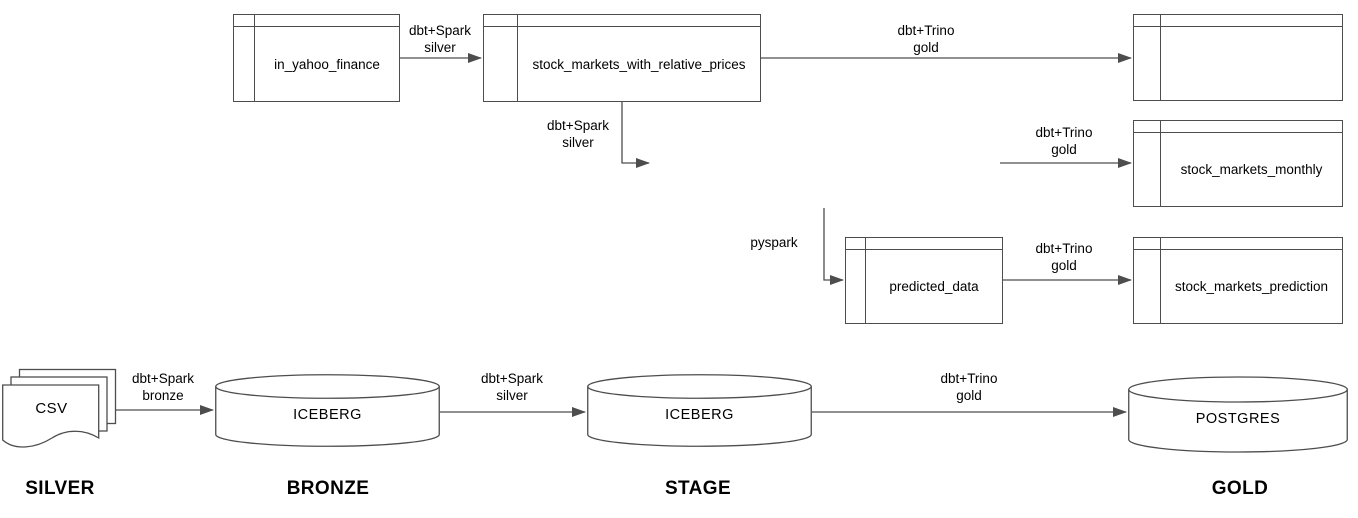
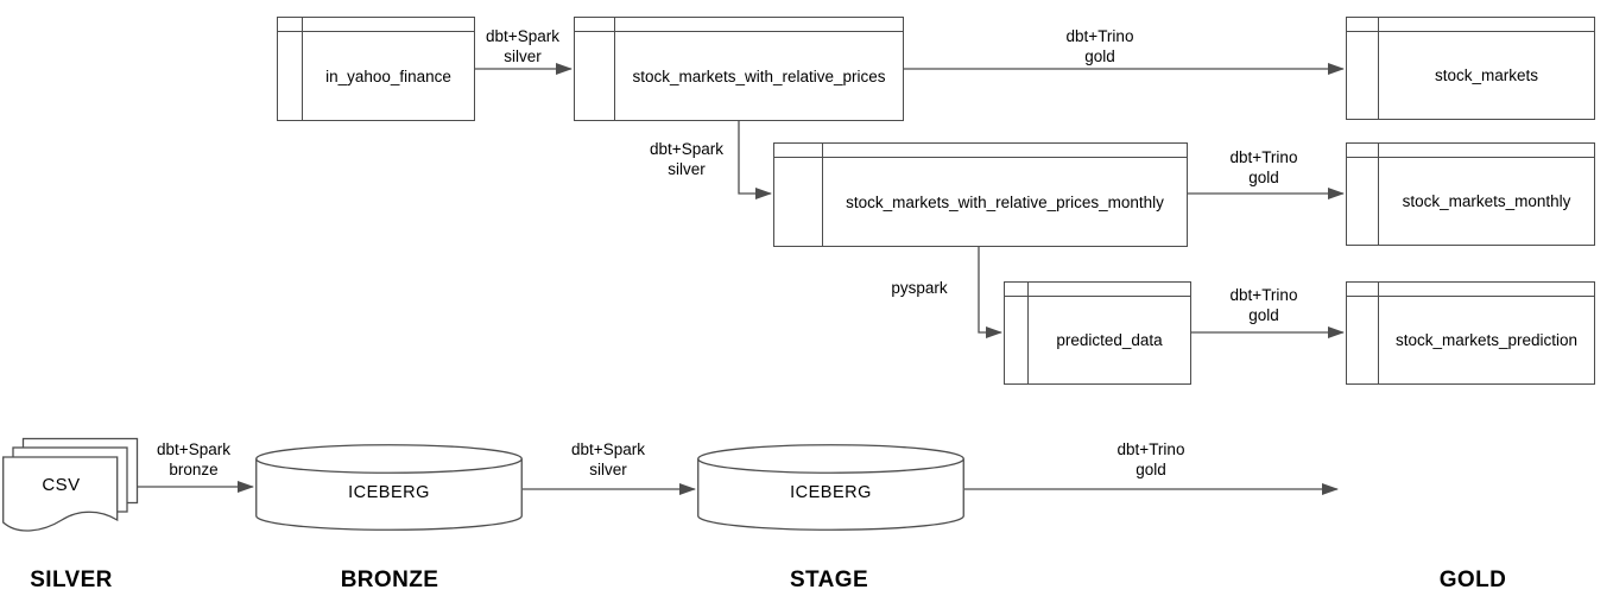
  in_yahoo_finance
  stock_markets_with_relative_prices
+ stock_markets
+ stock_markets_with_relative_prices_monthly
  stock_markets_monthly
  predicted_data
  stock_markets_prediction
  dbt+Spark
  silver
  dbt+Trino
  gold
  dbt+Spark
  silver
  dbt+Trino
  gold
  pyspark
  dbt+Trino
  gold
  CSV
  ICEBERG
  ICEBERG
- POSTGRES
  dbt+Spark
  bronze
  dbt+Spark
  silver
  dbt+Trino
  gold
  SILVER
  BRONZE
  STAGE
  GOLD
